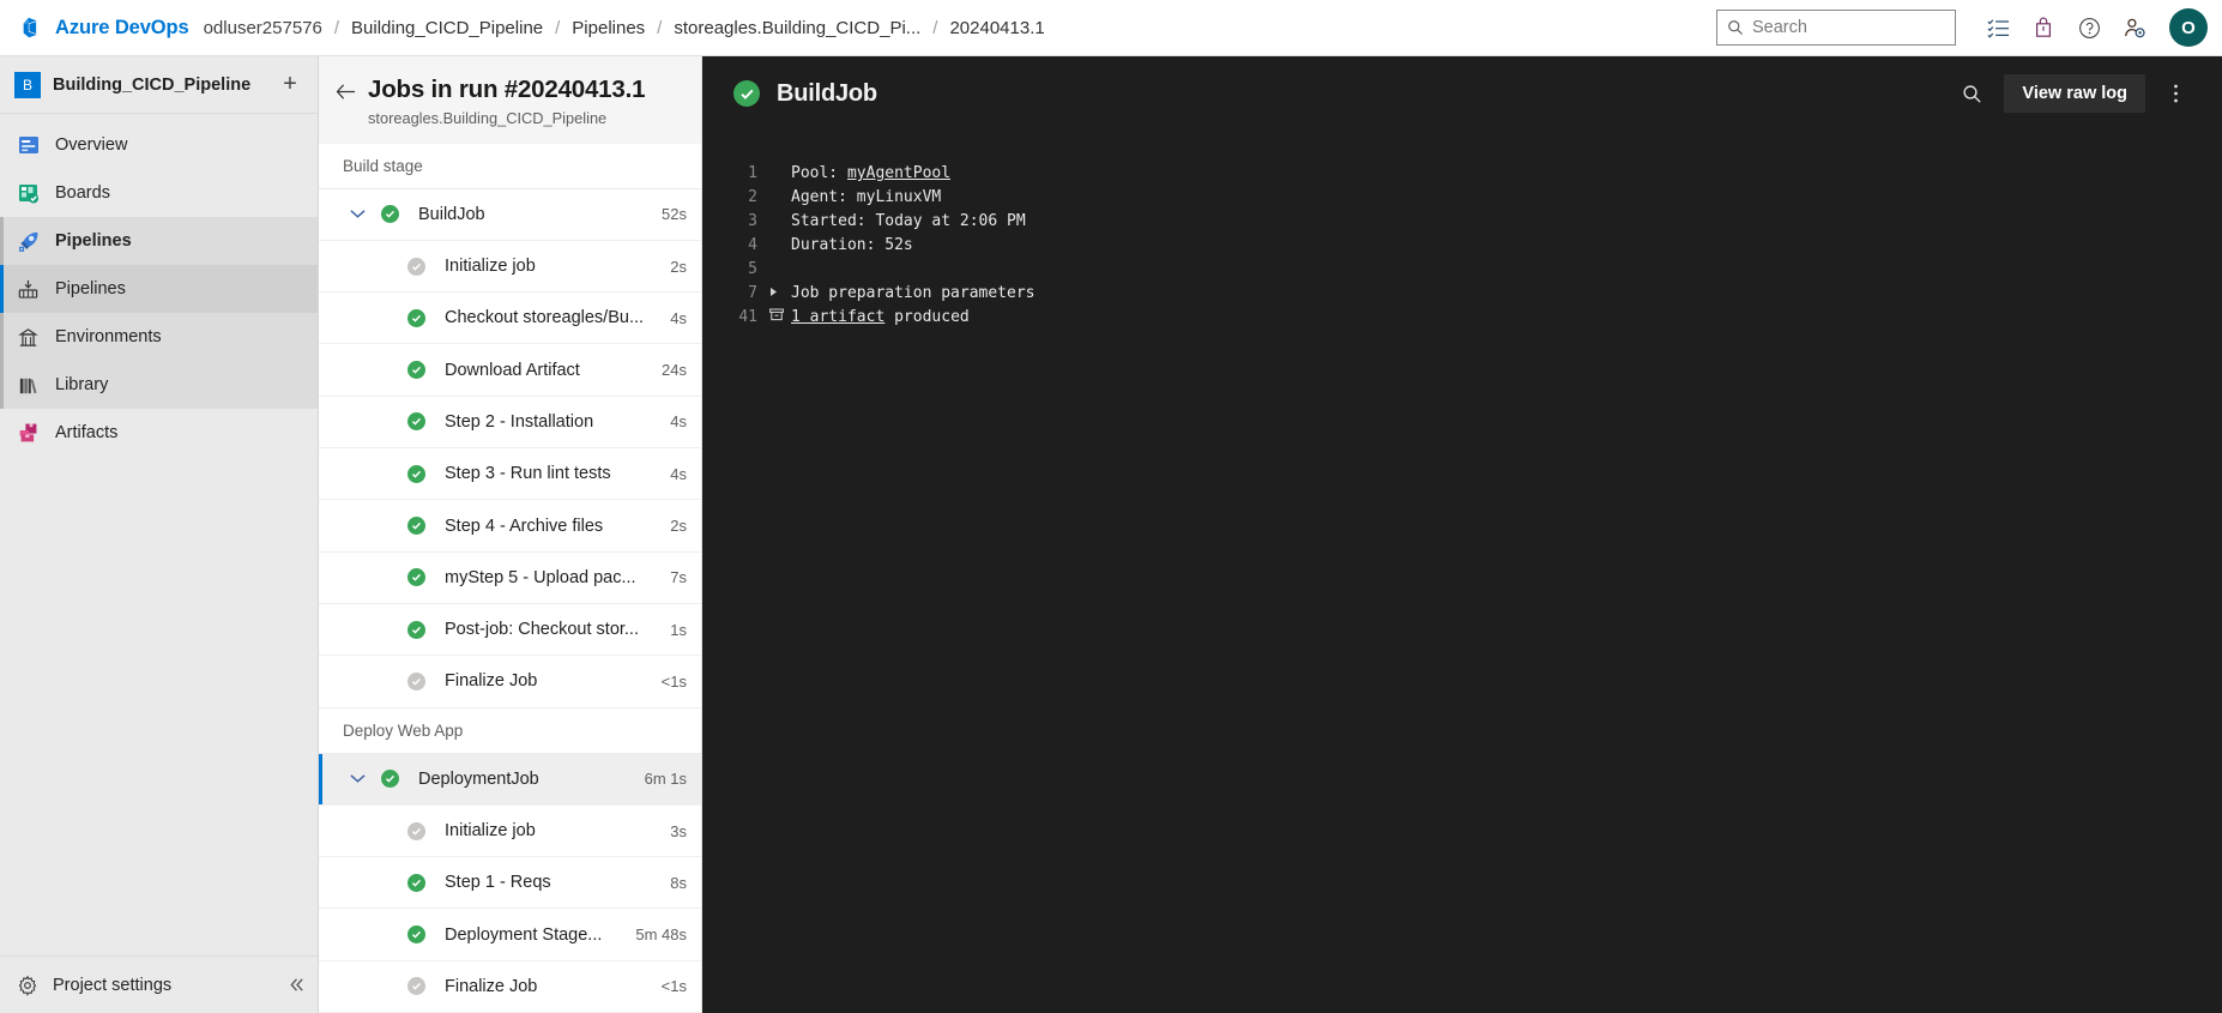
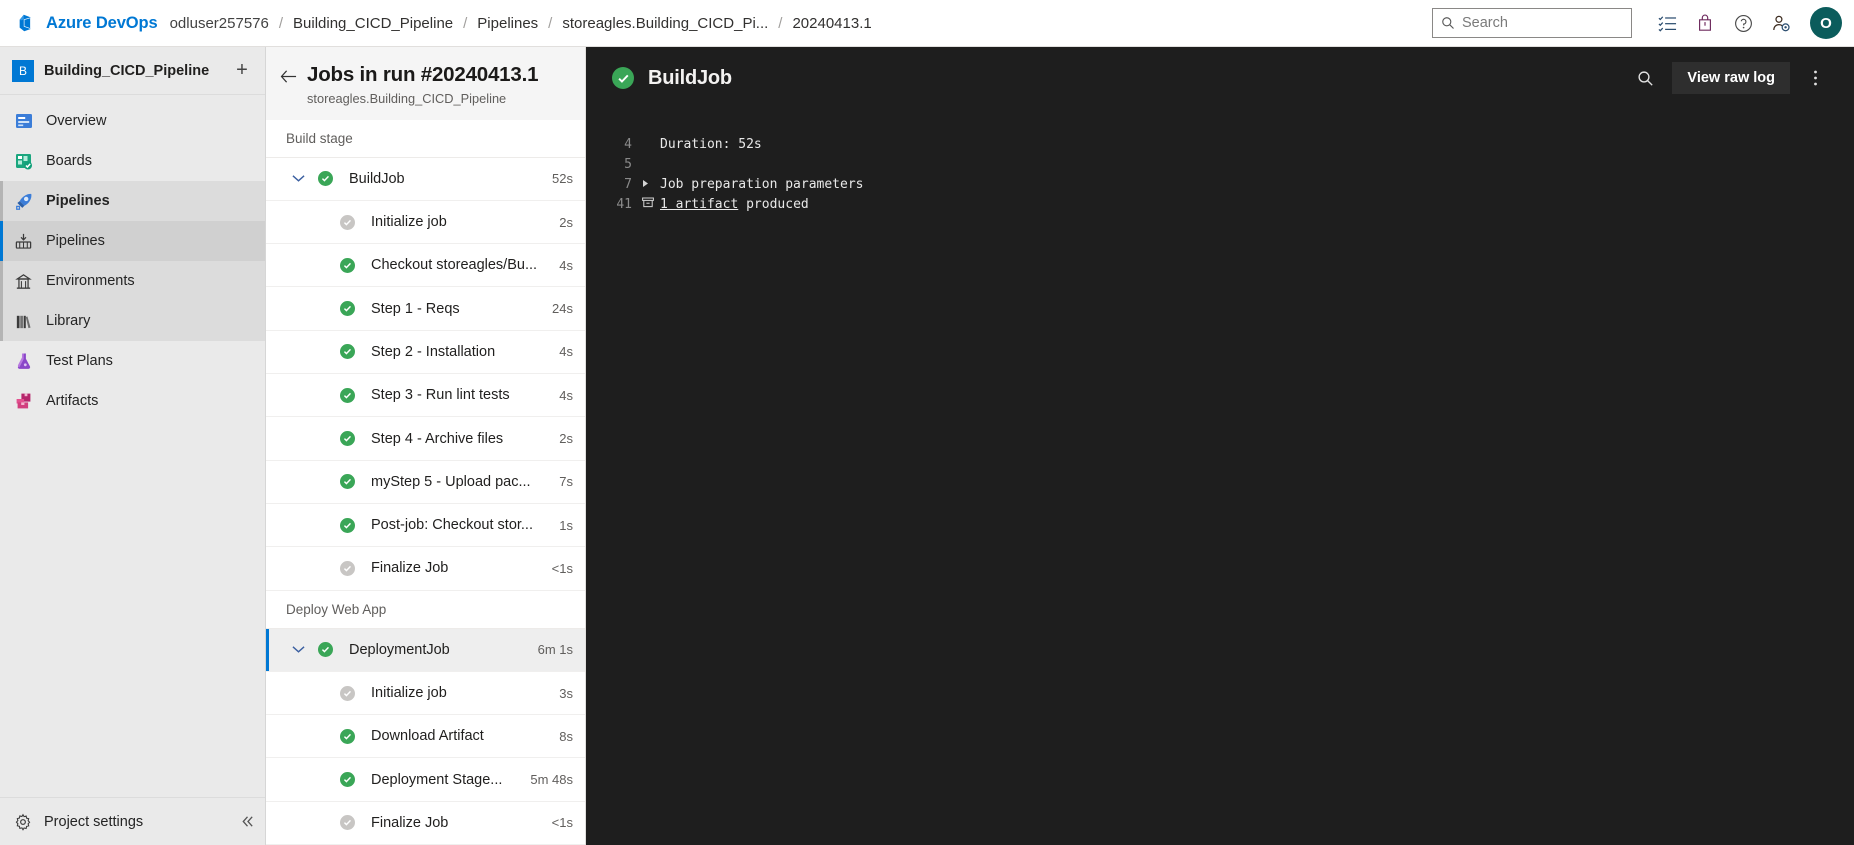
  Azure DevOps
  odluser257576
  /
  Building_CICD_Pipeline
  /
  Pipelines
  /
  storeagles.Building_CICD_Pi...
  /
  20240413.1
  Search
  O
  B
  Building_CICD_Pipeline
  +
  Overview
  Boards
  Pipelines
  Pipelines
  Environments
  Library
+ Test Plans
  Artifacts
  Project settings
  Jobs in run #20240413.1
  storeagles.Building_CICD_Pipeline
  Build stage
  BuildJob
  52s
  Initialize job
  2s
  Checkout storeagles/Bu...
  4s
- Download Artifact
+ Step 1 - Reqs
  24s
  Step 2 - Installation
  4s
  Step 3 - Run lint tests
  4s
  Step 4 - Archive files
  2s
  myStep 5 - Upload pac...
  7s
  Post-job: Checkout stor...
  1s
  Finalize Job
  <1s
  Deploy Web App
  DeploymentJob
  6m 1s
  Initialize job
  3s
- Step 1 - Reqs
+ Download Artifact
  8s
  Deployment Stage...
  5m 48s
  Finalize Job
  <1s
  BuildJob
  View raw log
- 1
- Pool:
- myAgentPool
- 2
- Agent: myLinuxVM
- 3
- Started: Today at 2:06 PM
  4
  Duration: 52s
  5
  7
  Job preparation parameters
  41
  1 artifact
  produced
